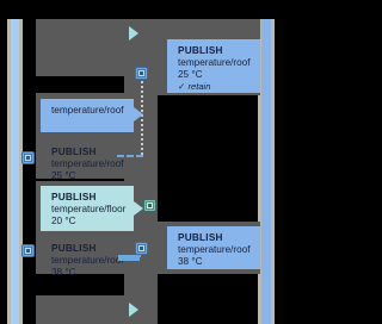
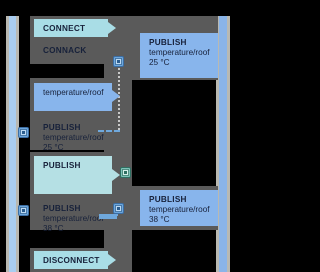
+ CONNECT
+ CONNACK
  PUBLISH
  temperature/roof
  25 °C
- ✓ retain
  temperature/roof
  PUBLISH
  temperature/roof
  25 °C
  PUBLISH
- temperature/floor
- 20 °C
  PUBLISH
  temperature/ro
  38 °C
  PUBLISH
  temperature/roof
  38 °C
+ DISCONNECT
